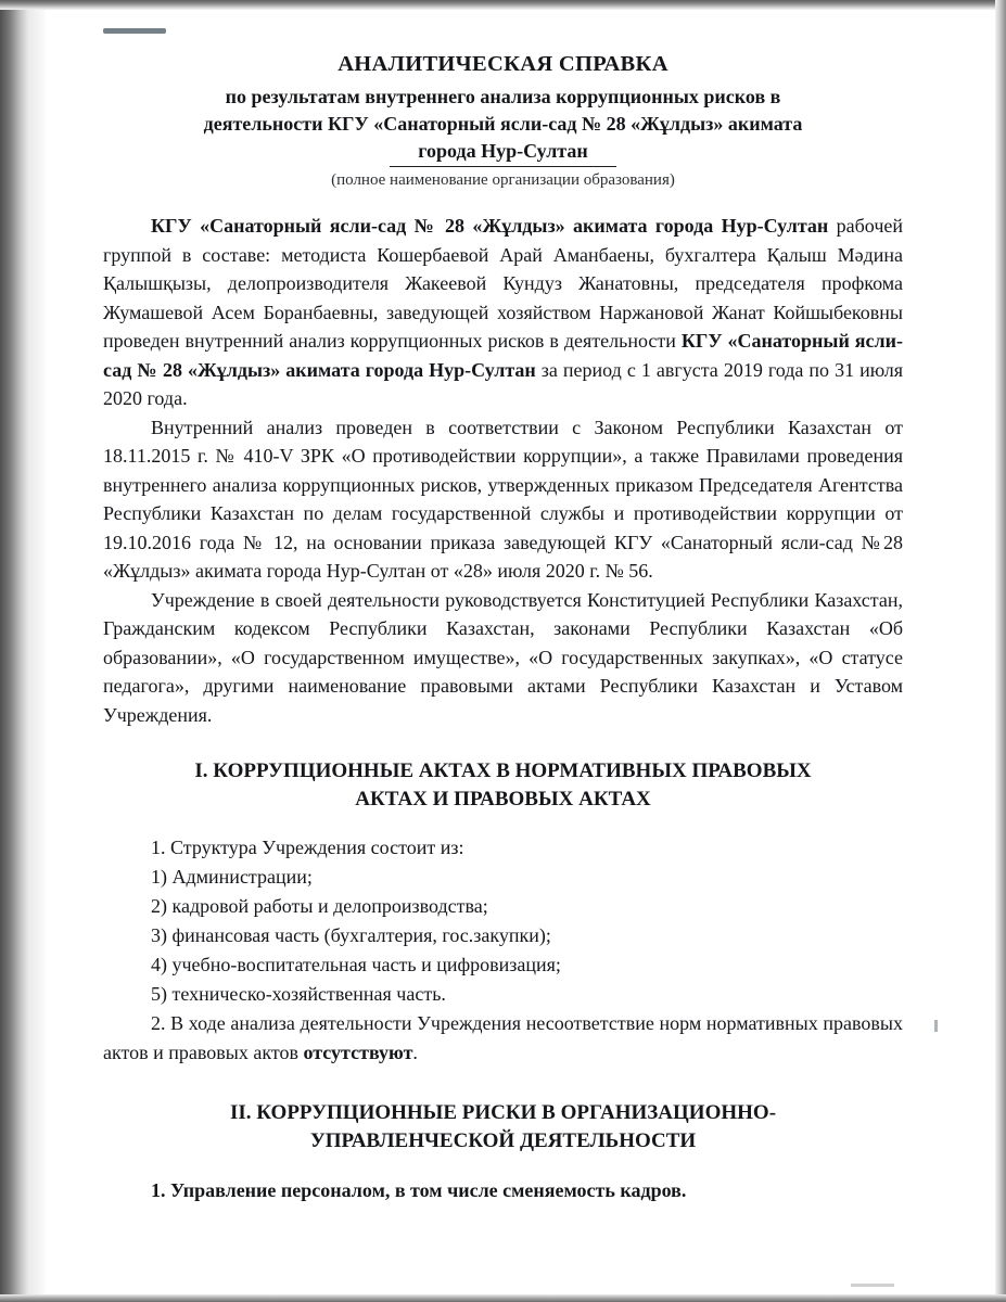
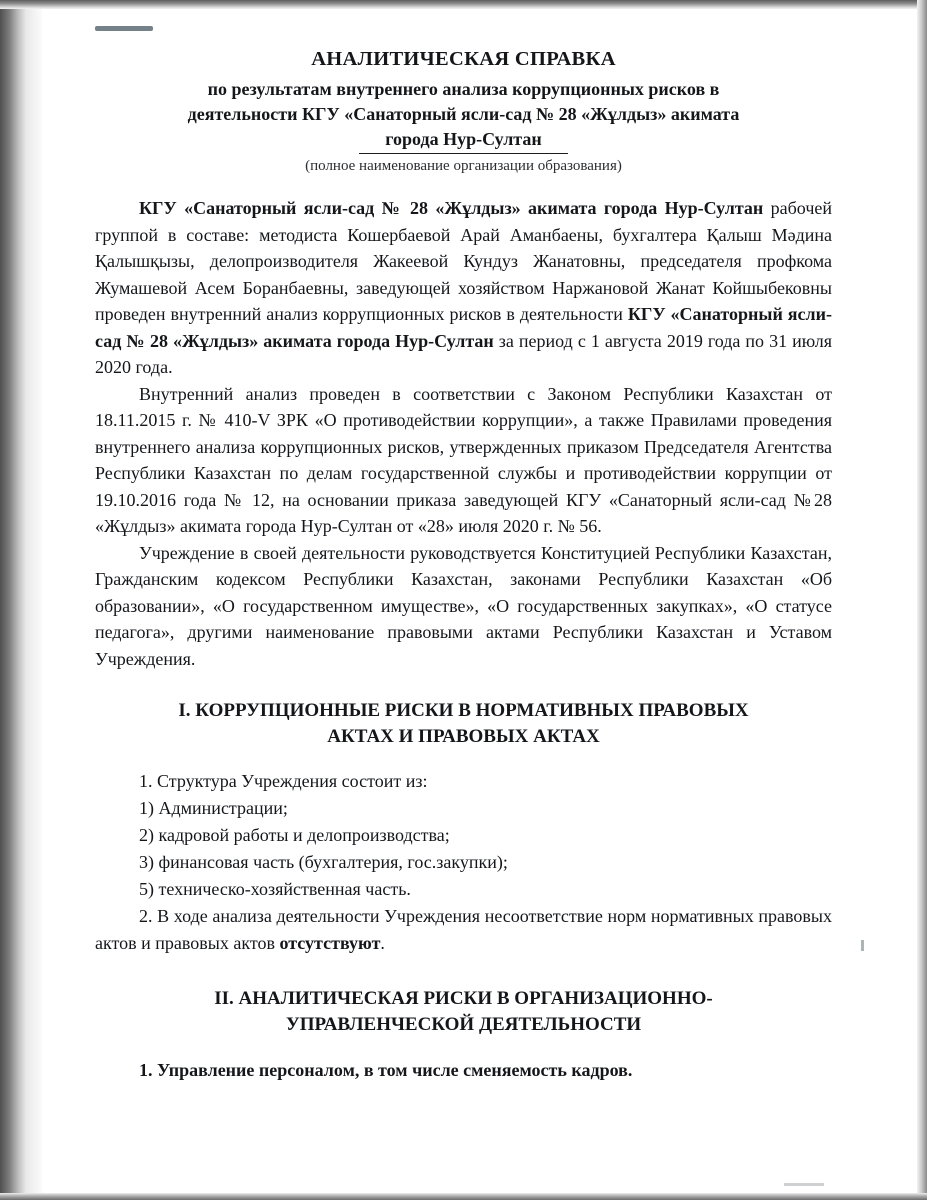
  АНАЛИТИЧЕСКАЯ СПРАВКА
  по результатам внутреннего анализа коррупционных рисков в
  деятельности КГУ «Санаторный ясли-сад № 28 «Жұлдыз» акимата
  города Нур-Султан
  (полное наименование организации образования)
  КГУ «Санаторный ясли-сад № 28 «Жұлдыз» акимата города Нур-Султан рабочей группой в составе: методиста Кошербаевой Арай Аманбаены, бухгалтера Қалыш Мәдина Қалышқызы, делопроизводителя Жакеевой Кундуз Жанатовны, председателя профкома Жумашевой Асем Боранбаевны, заведующей хозяйством Наржановой Жанат Койшыбековны проведен внутренний анализ коррупционных рисков в деятельности КГУ «Санаторный ясли-сад № 28 «Жұлдыз» акимата города Нур-Султан за период с 1 августа 2019 года по 31 июля 2020 года.
  Внутренний анализ проведен в соответствии с Законом Республики Казахстан от 18.11.2015 г. № 410-V ЗРК «О противодействии коррупции», а также Правилами проведения внутреннего анализа коррупционных рисков, утвержденных приказом Председателя Агентства Республики Казахстан по делам государственной службы и противодействии коррупции от 19.10.2016 года № 12, на основании приказа заведующей КГУ «Санаторный ясли-сад №28 «Жұлдыз» акимата города Нур-Султан от «28» июля 2020 г. № 56.
  Учреждение в своей деятельности руководствуется Конституцией Республики Казахстан, Гражданским кодексом Республики Казахстан, законами Республики Казахстан «Об образовании», «О государственном имуществе», «О государственных закупках», «О статусе педагога», другими наименование правовыми актами Республики Казахстан и Уставом Учреждения.
- I. КОРРУПЦИОННЫЕ АКТАХ В НОРМАТИВНЫХ ПРАВОВЫХ
+ I. КОРРУПЦИОННЫЕ РИСКИ В НОРМАТИВНЫХ ПРАВОВЫХ
  АКТАХ И ПРАВОВЫХ АКТАХ
  1. Структура Учреждения состоит из:
  1) Администрации;
  2) кадровой работы и делопроизводства;
  3) финансовая часть (бухгалтерия, гос.закупки);
- 4) учебно-воспитательная часть и цифровизация;
  5) техническо-хозяйственная часть.
  2. В ходе анализа деятельности Учреждения несоответствие норм нормативных правовых актов и правовых актов отсутствуют.
- II. КОРРУПЦИОННЫЕ РИСКИ В ОРГАНИЗАЦИОННО-
+ II. АНАЛИТИЧЕСКАЯ РИСКИ В ОРГАНИЗАЦИОННО-
  УПРАВЛЕНЧЕСКОЙ ДЕЯТЕЛЬНОСТИ
  1. Управление персоналом, в том числе сменяемость кадров.
